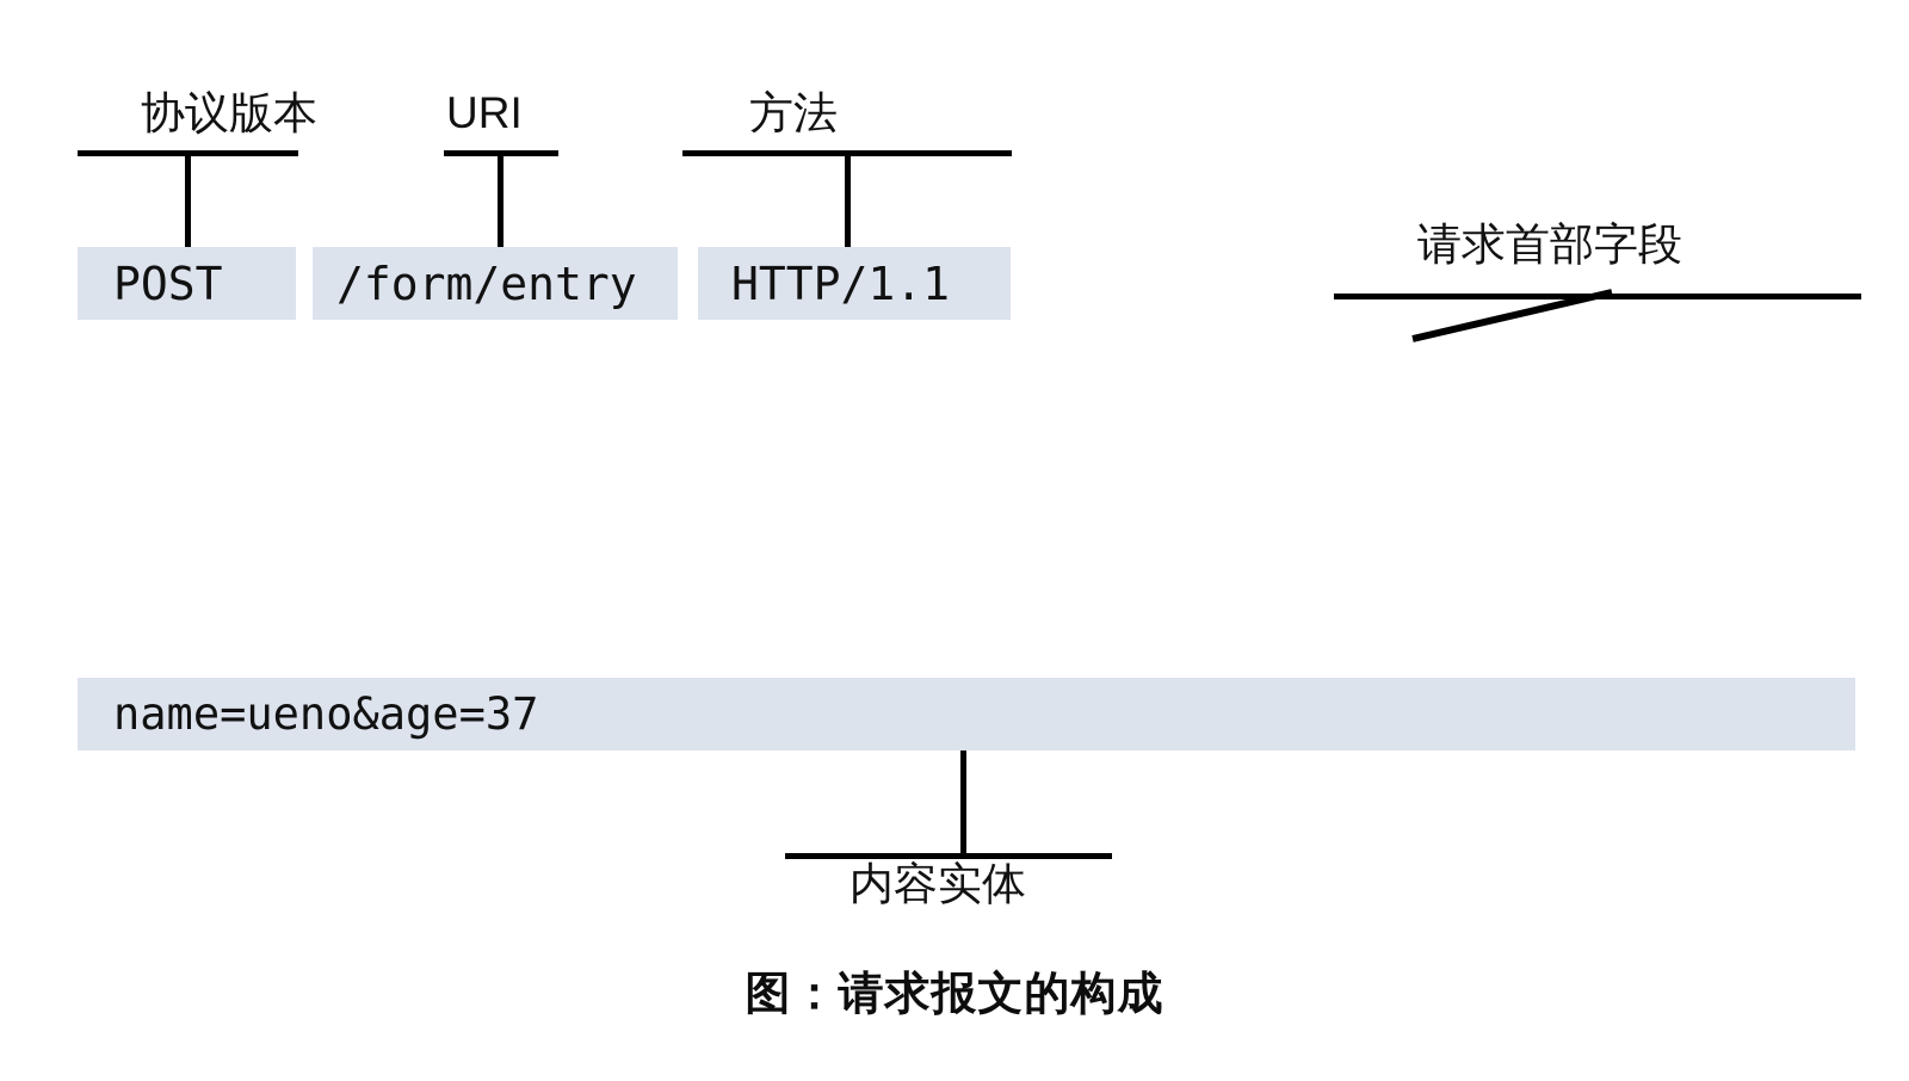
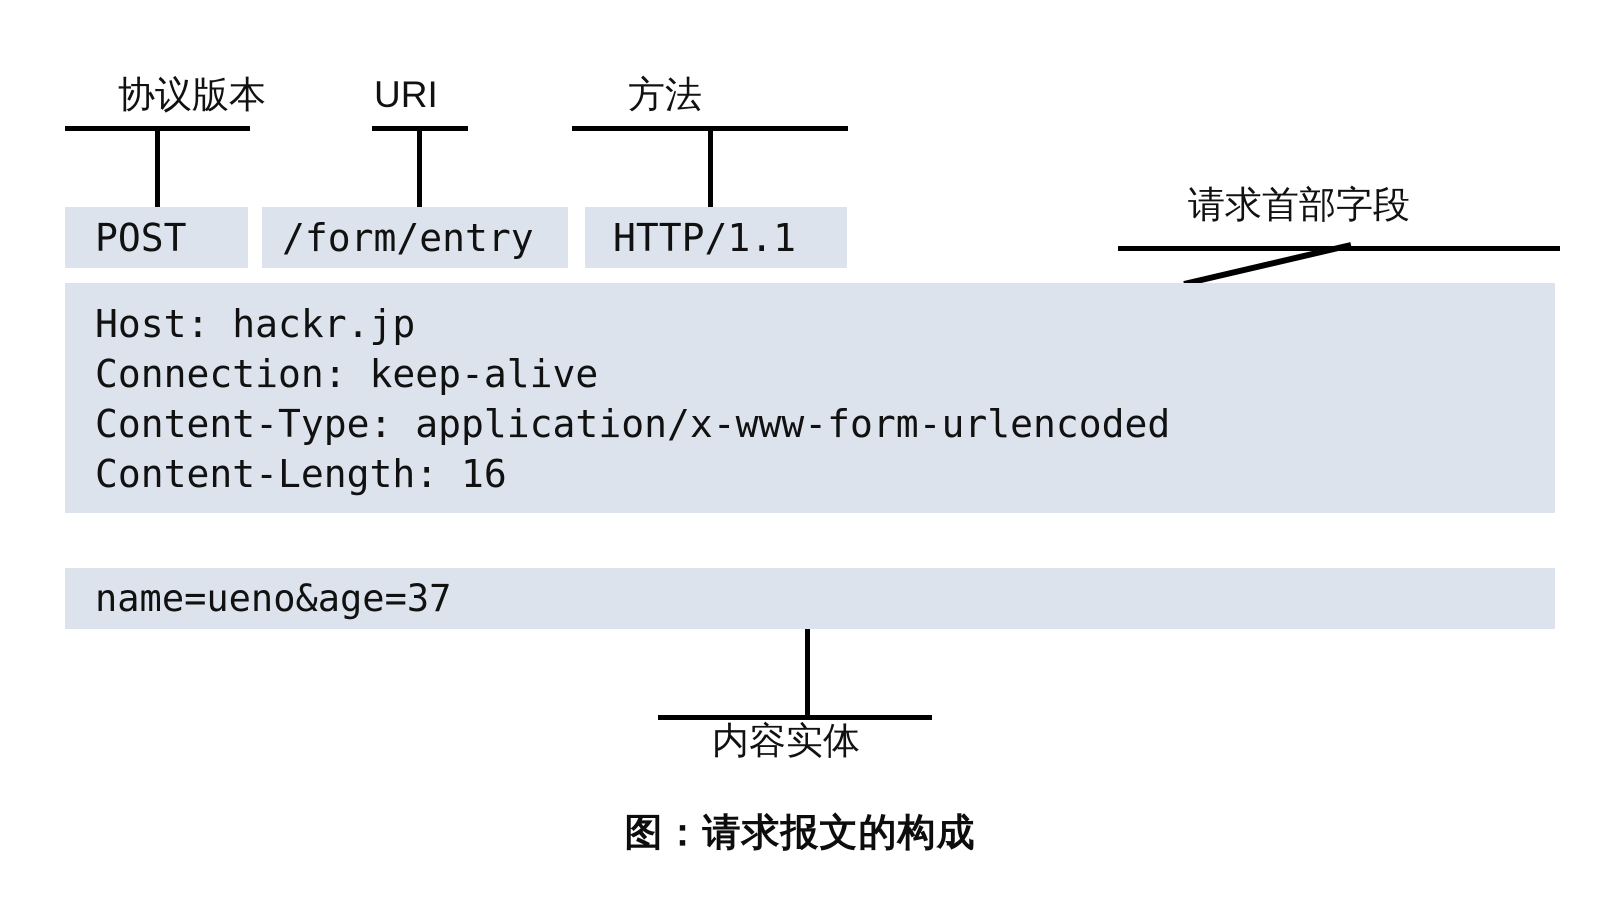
  协议版本
  URI
  方法
  请求首部字段
  POST
  /form/entry
  HTTP/1.1
+ Host: hackr.jp
+ Connection: keep-alive
+ Content-Type: application/x-www-form-urlencoded
+ Content-Length: 16
  name=ueno&age=37
  内容实体
  图：请求报文的构成
